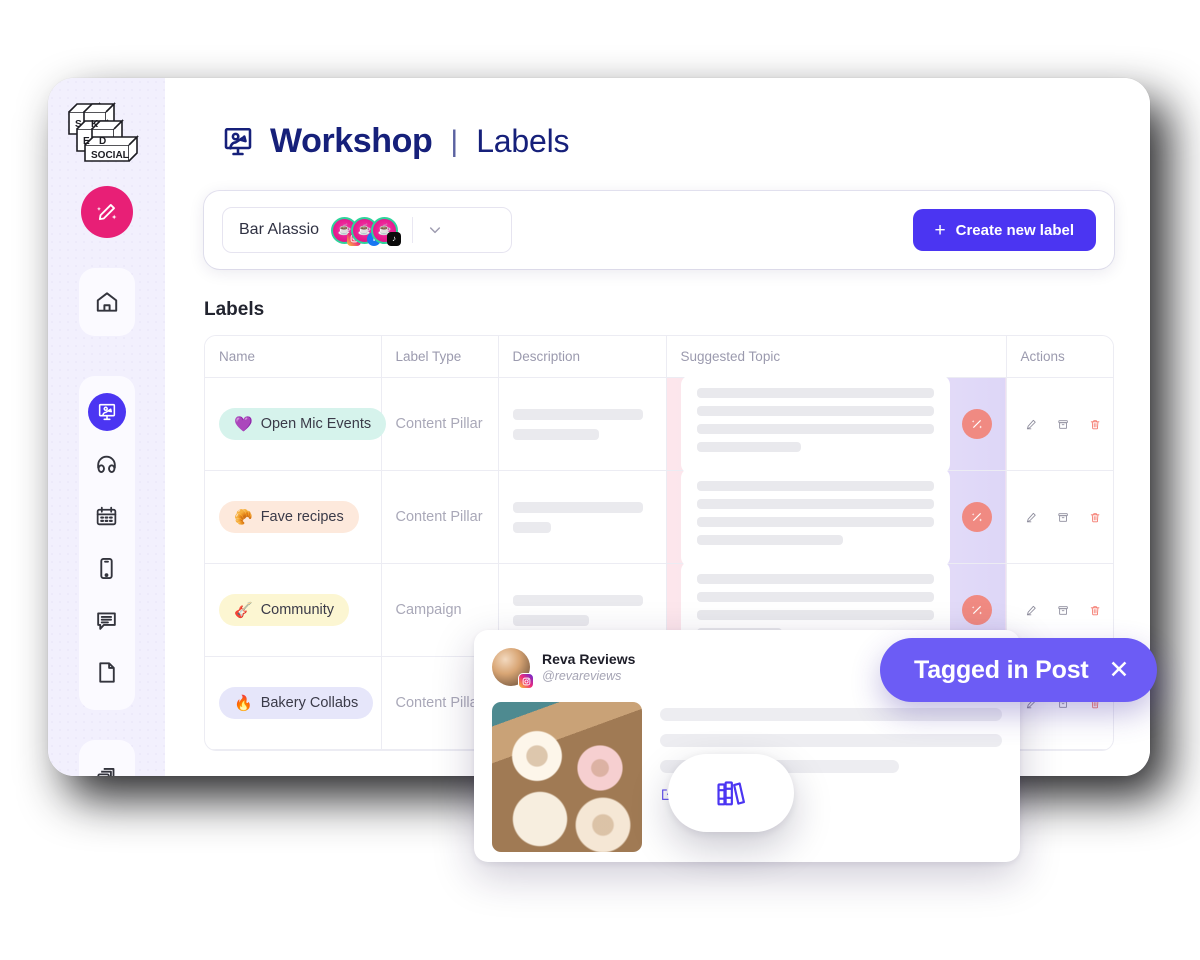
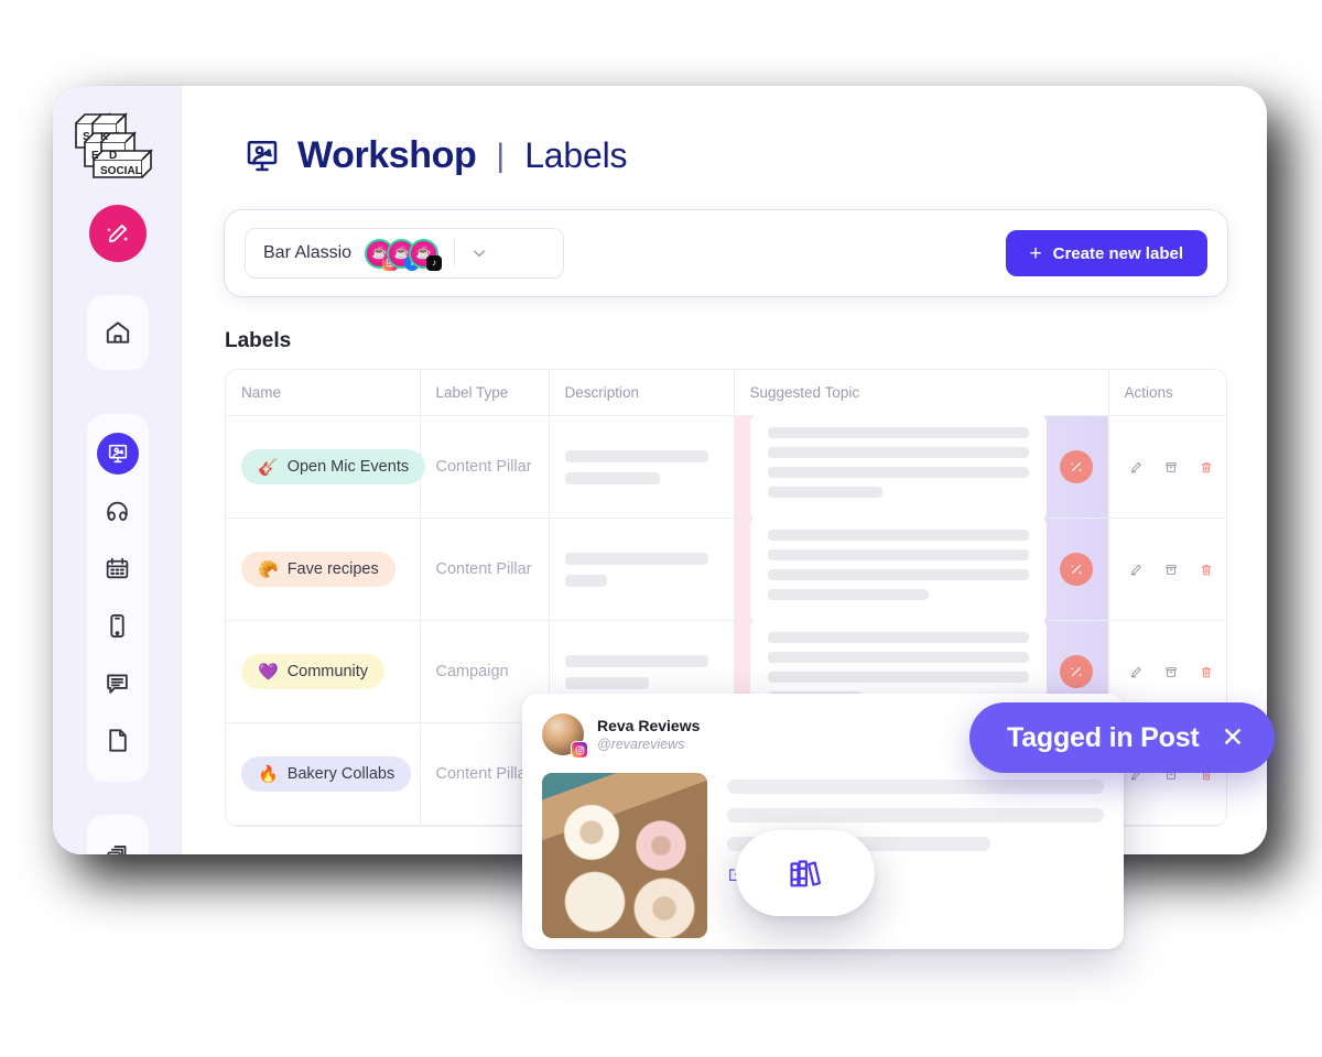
  S
  K
  E
  D
  SOCIAL
  Workshop
  |
  Labels
  Bar Alassio
  ☕
  ☕
  ☕
  ♪
  +
  Create new label
  Labels
  Name	Label Type	Description	Suggested Topic	Actions
- 💜 Open Mic Events	Content Pillar
+ 🎸 Open Mic Events	Content Pillar
  🥐 Fave recipes	Content Pillar
- 🎸 Community	Campaign
+ 💜 Community	Campaign
  🔥 Bakery Collabs	Content Pill
  Reva Reviews
  @revareviews
  Tagged in Post
  ✕
